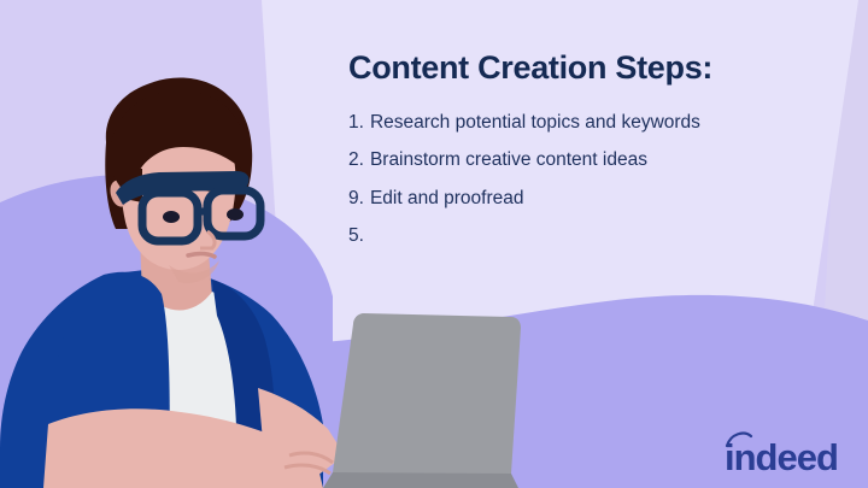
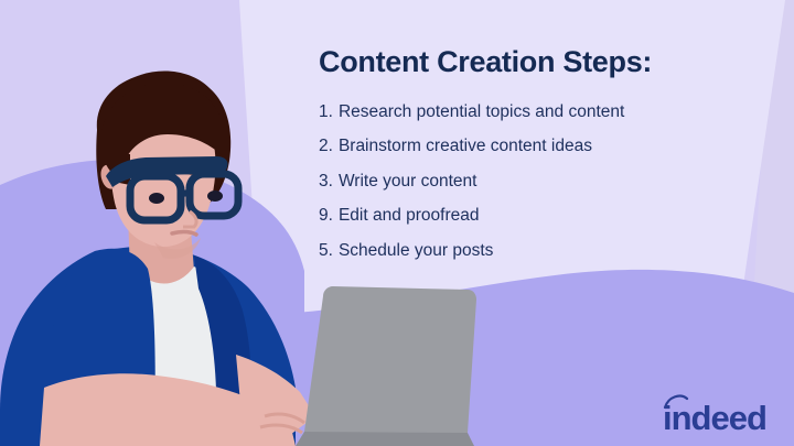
  Content Creation Steps:
  1.
- Research potential topics and keywords
+ Research potential topics and content
  2.
  Brainstorm creative content ideas
+ 3.
+ Write your content
  9.
  Edit and proofread
  5.
+ Schedule your posts
  indeed
